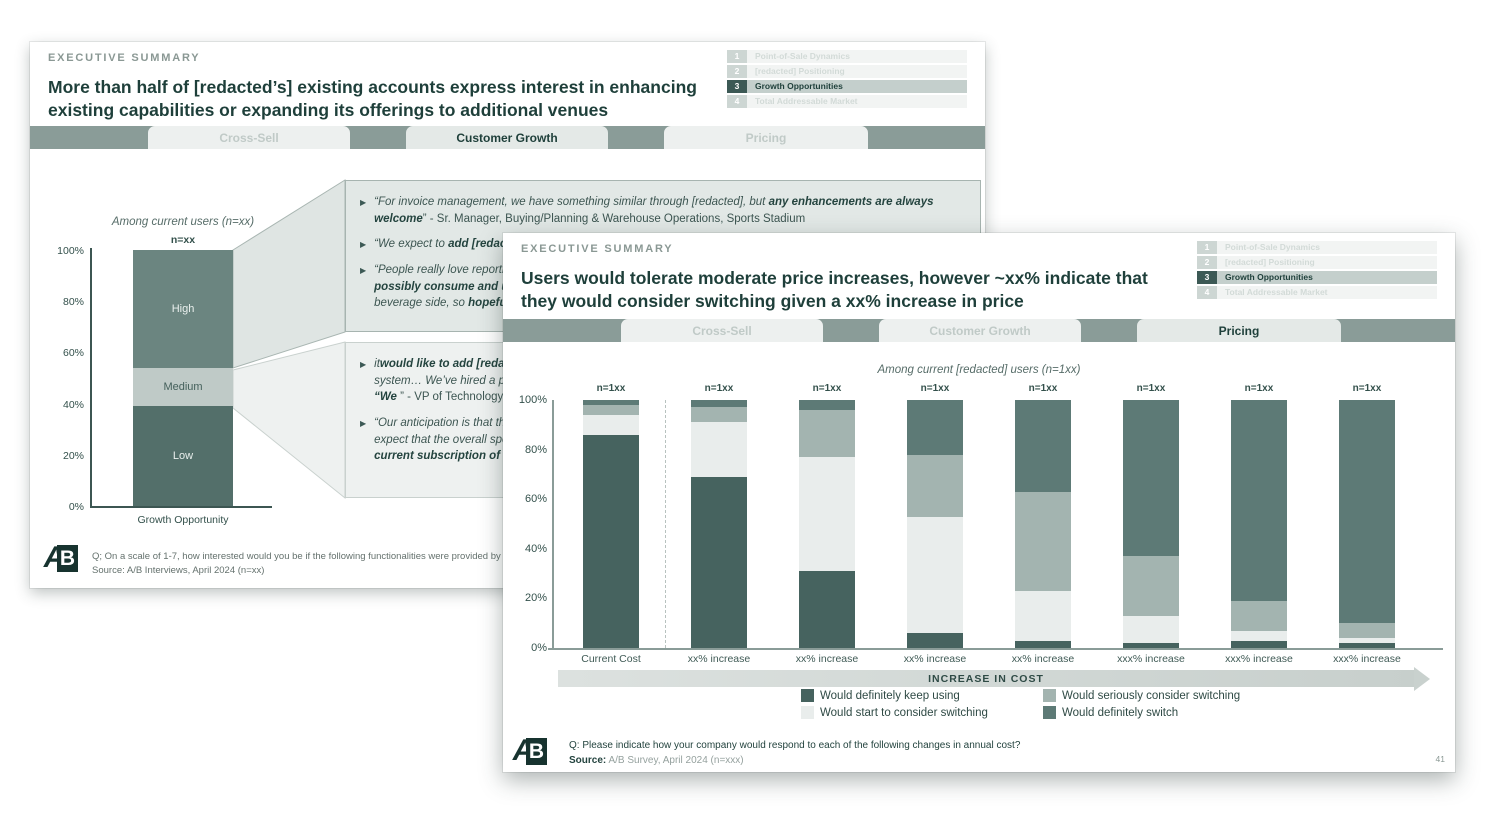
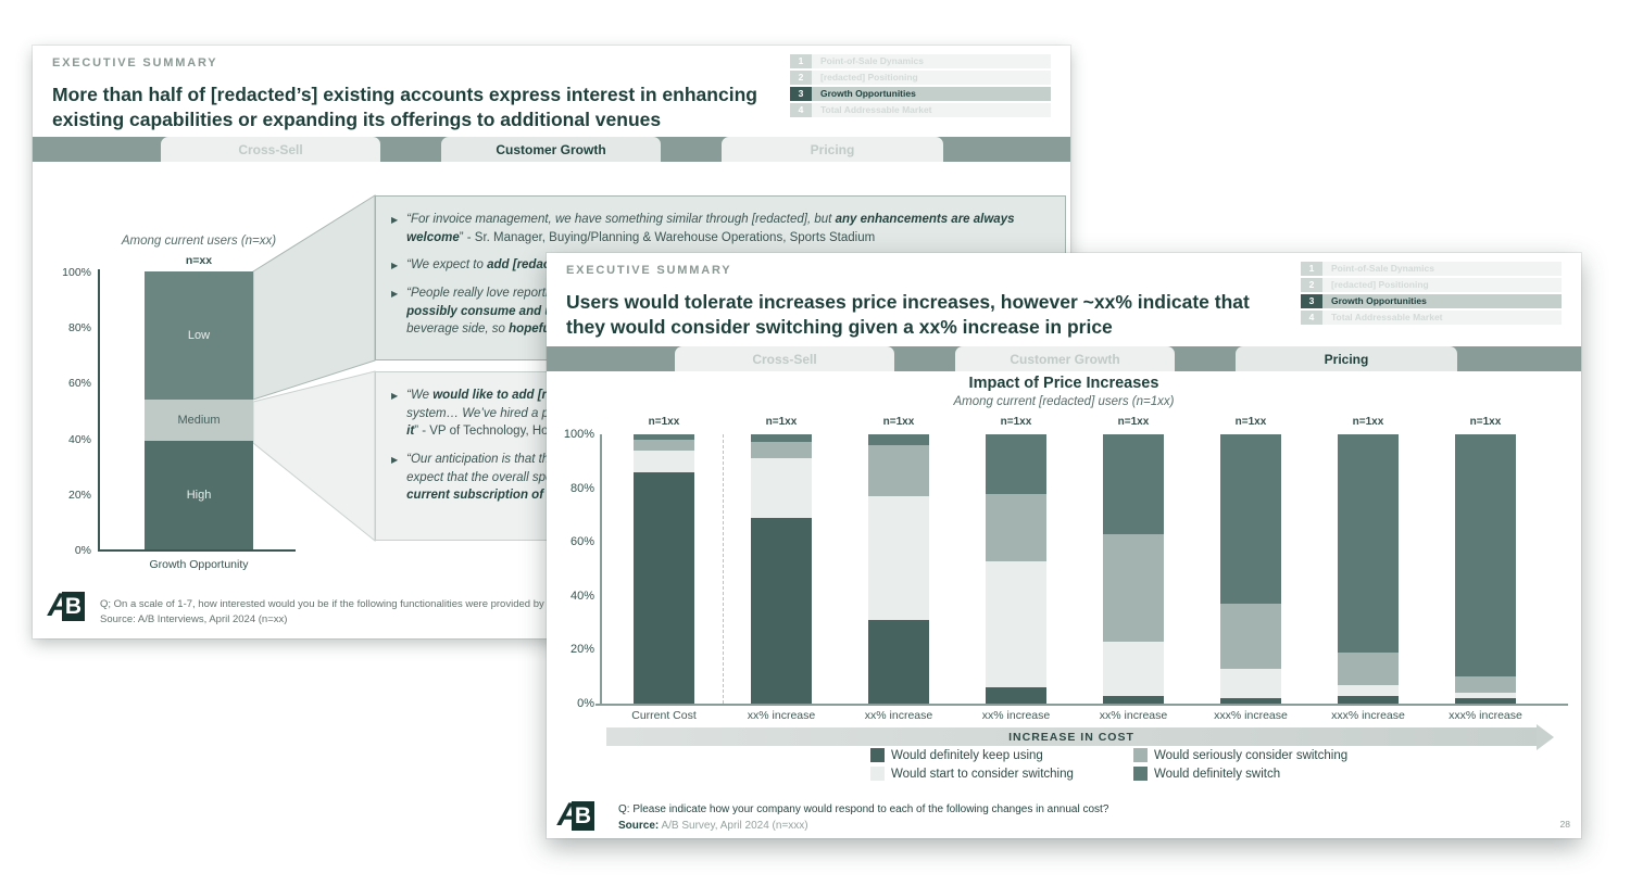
  EXECUTIVE SUMMARY
  1
  Point-of-Sale Dynamics
  2
  [redacted] Positioning
  3
  Growth Opportunities
  4
  Total Addressable Market
  More than half of [redacted’s] existing accounts express interest in enhancing existing capabilities or expanding its offerings to additional venues
  Cross-Sell
  Customer Growth
  Pricing
  ▶
  “For invoice management, we have something similar through [redacted], but any enhancements are always welcome” - Sr. Manager, Buying/Planning & Warehouse Operations, Sports Stadium
  ▶
  “We expect to add [reda
  ▶
  “People really love report
  possibly consume and
  beverage side, so hopef
  ▶
- itwould like to add [reda
+ “We would like to add [r
  system… We’ve hired a p
- “We ” - VP of Technology
+ it” - VP of Technology, Ho
  ▶
  “Our anticipation is that th
  expect that the overall sp
  current subscription of
  Among current users (n=xx)
  n=xx
  100%
  80%
  60%
  40%
  20%
  0%
- High
+ Low
  Medium
- Low
+ High
  Growth Opportunity
  B
  Q; On a scale of 1-7, how interested would you be if the following functionalities were provided by
  Source: A/B Interviews, April 2024 (n=xx)
  EXECUTIVE SUMMARY
  1
  Point-of-Sale Dynamics
  2
  [redacted] Positioning
  3
  Growth Opportunities
  4
  Total Addressable Market
- Users would tolerate moderate price increases, however ~xx% indicate that they would consider switching given a xx% increase in price
+ Users would tolerate increases price increases, however ~xx% indicate that they would consider switching given a xx% increase in price
  Cross-Sell
  Customer Growth
  Pricing
+ Impact of Price Increases
  Among current [redacted] users (n=1xx)
  100%
  80%
  60%
  40%
  20%
  0%
  n=1xx
  Current Cost
  n=1xx
  xx% increase
  n=1xx
  xx% increase
  n=1xx
  xx% increase
  n=1xx
  xx% increase
  n=1xx
  xxx% increase
  n=1xx
  xxx% increase
  n=1xx
  xxx% increase
  INCREASE IN COST
  Would definitely keep using
  Would seriously consider switching
  Would start to consider switching
  Would definitely switch
  B
  Q: Please indicate how your company would respond to each of the following changes in annual cost?
  Source: A/B Survey, April 2024 (n=xxx)
- 41
+ 28
